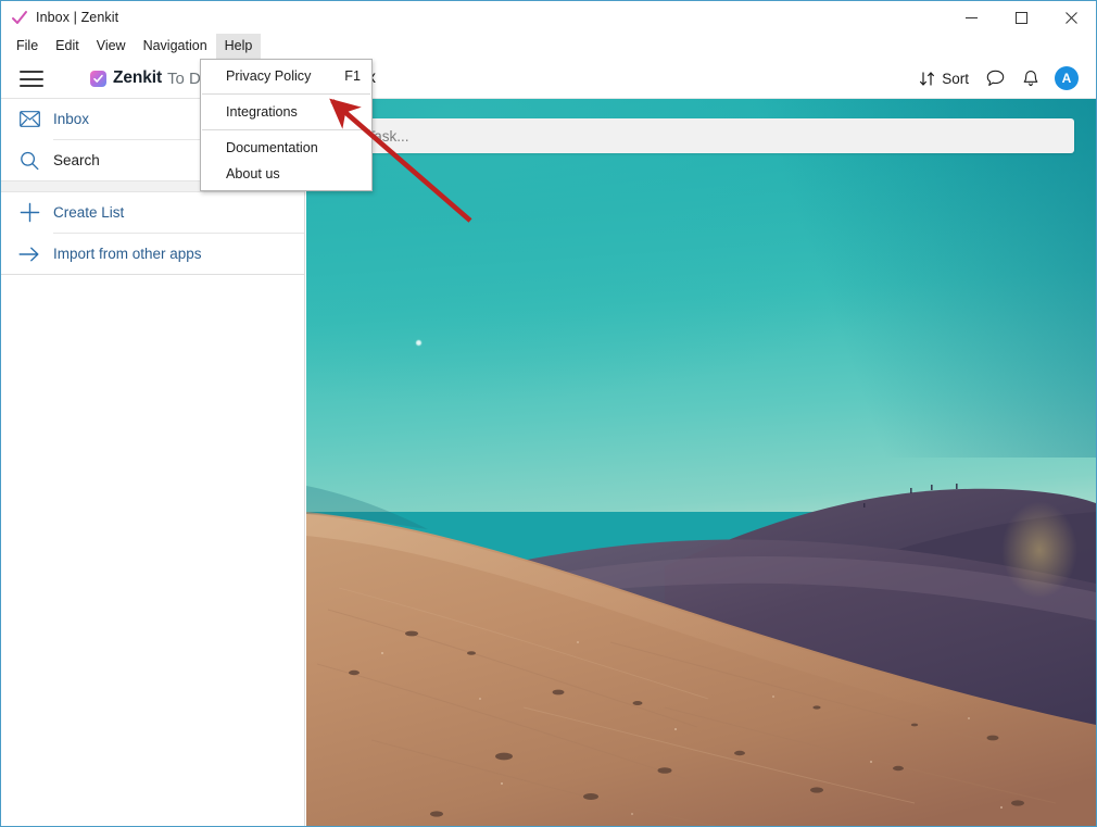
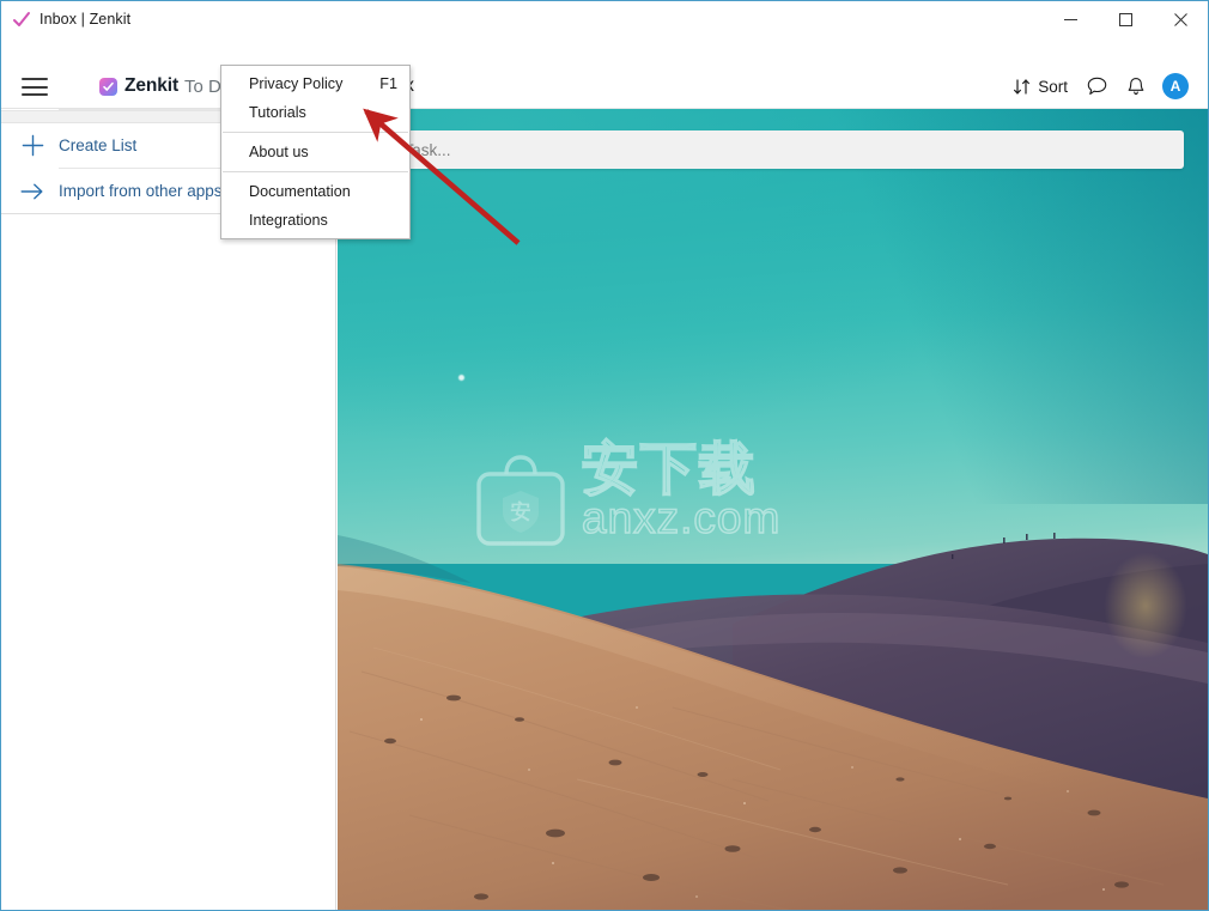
  Inbox | Zenkit
- File
- Edit
- View
- Navigation
- Help
  Zenkit
  To D
- Inbox
- Search
  Create List
  Import from other apps
  Sort
  A
+ 安
+ 安下载
+ anxz.com
  Privacy Policy
  F1
+ Tutorials
- Integrations
+ About us
  Documentation
- About us
+ Integrations
